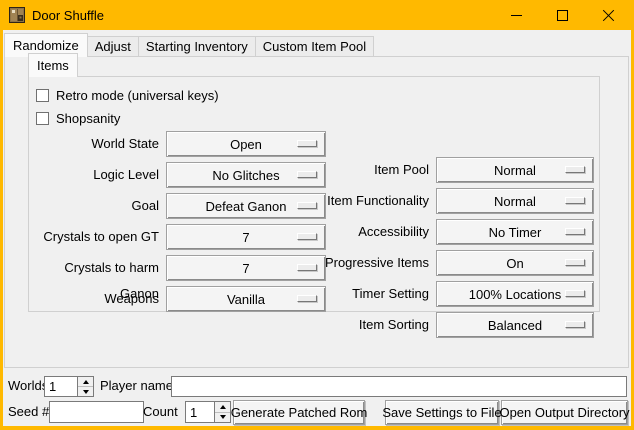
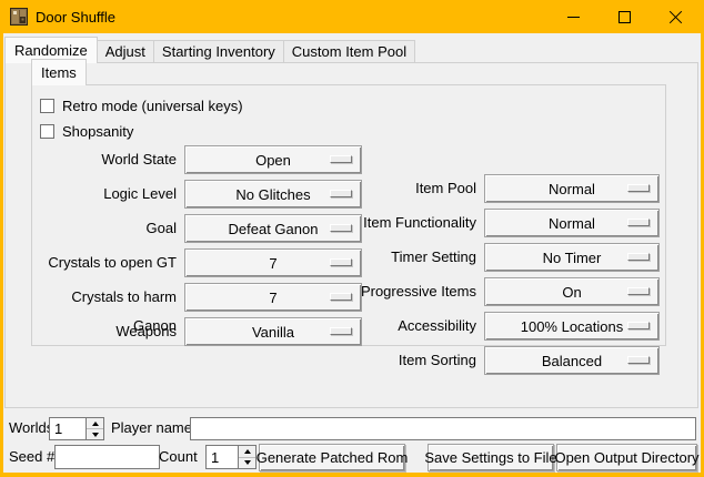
  Door Shuffle
  Randomize
  Adjust
  Starting Inventory
  Custom Item Pool
  Items
  Retro mode (universal keys)
  Shopsanity
  World State
  Open
  Item Pool
  Normal
  Logic Level
  No Glitches
  Item Functionality
  Normal
  Goal
  Defeat Ganon
- Accessibility
+ Timer Setting
  No Timer
  Crystals to open GT
  7
  Progressive Items
  On
  Crystals to harm Ganon
  7
- Timer Setting
+ Accessibility
  100% Locations
  Weapons
  Vanilla
  Item Sorting
  Balanced
  World
  1
  Player name
  Seed #
  Count
  1
  Generate Patched Rom
  Save Settings to File
  Open Output Directory
